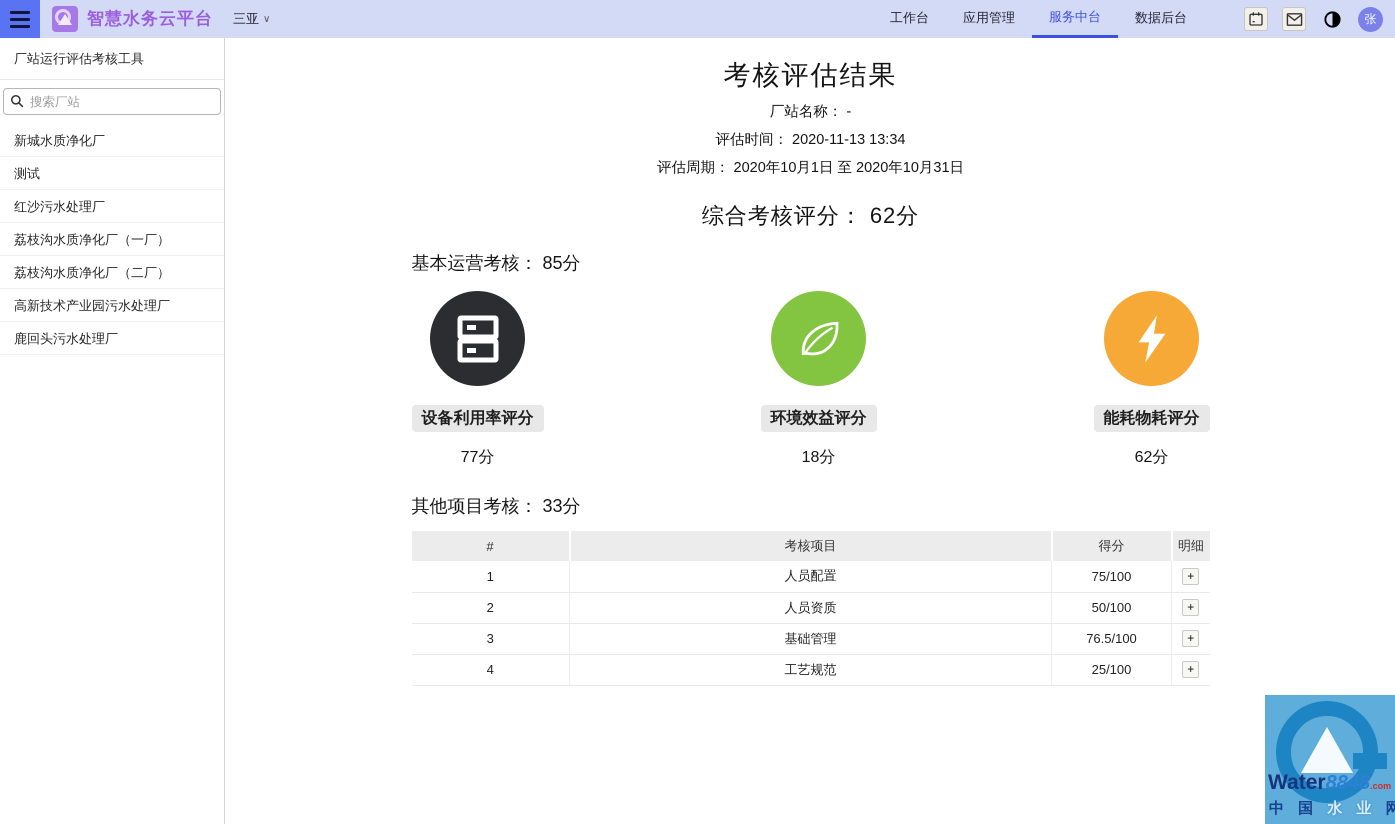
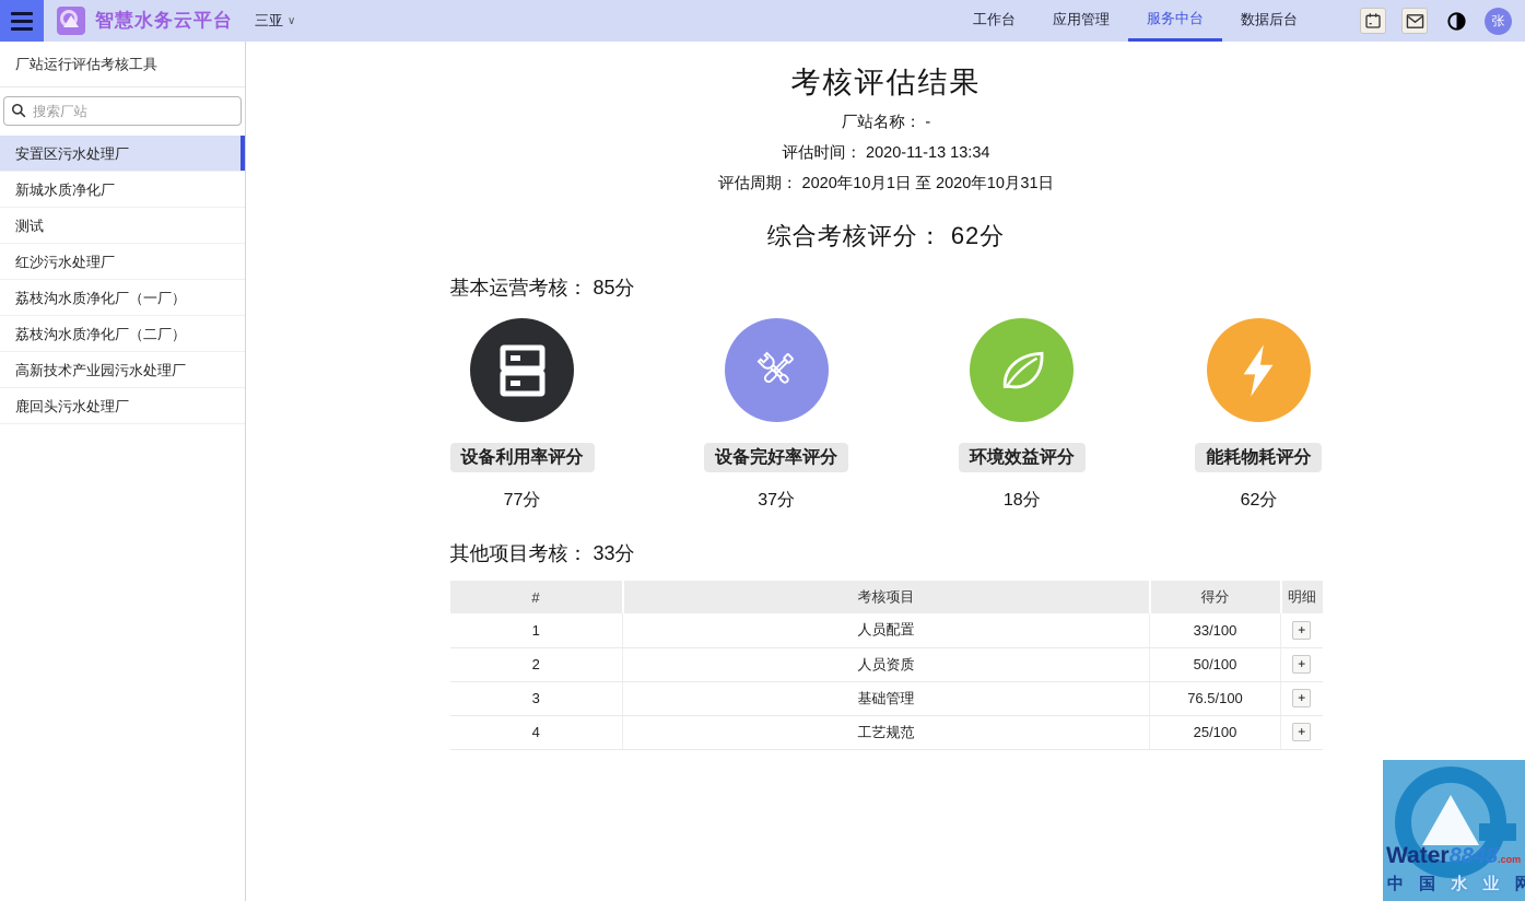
  智慧水务云平台
  三亚
  ∨
  工作台
  应用管理
  服务中台
  数据后台
  张
  厂站运行评估考核工具
  搜索厂站
+ 安置区污水处理厂
  新城水质净化厂
  测试
  红沙污水处理厂
  荔枝沟水质净化厂（一厂）
  荔枝沟水质净化厂（二厂）
  高新技术产业园污水处理厂
  鹿回头污水处理厂
  考核评估结果
  厂站名称： -
  评估时间： 2020-11-13 13:34
  评估周期： 2020年10月1日 至 2020年10月31日
  综合考核评分： 62分
  基本运营考核： 85分
  设备利用率评分
  77分
+ 设备完好率评分
+ 37分
  环境效益评分
  18分
  能耗物耗评分
  62分
  其他项目考核： 33分
  #	考核项目	得分	明细
- 1	人员配置	75/100	+
+ 1	人员配置	33/100	+
  2	人员资质	50/100	+
  3	基础管理	76.5/100	+
  4	工艺规范	25/100	+
  Water8848.com
  中 国 水 业
